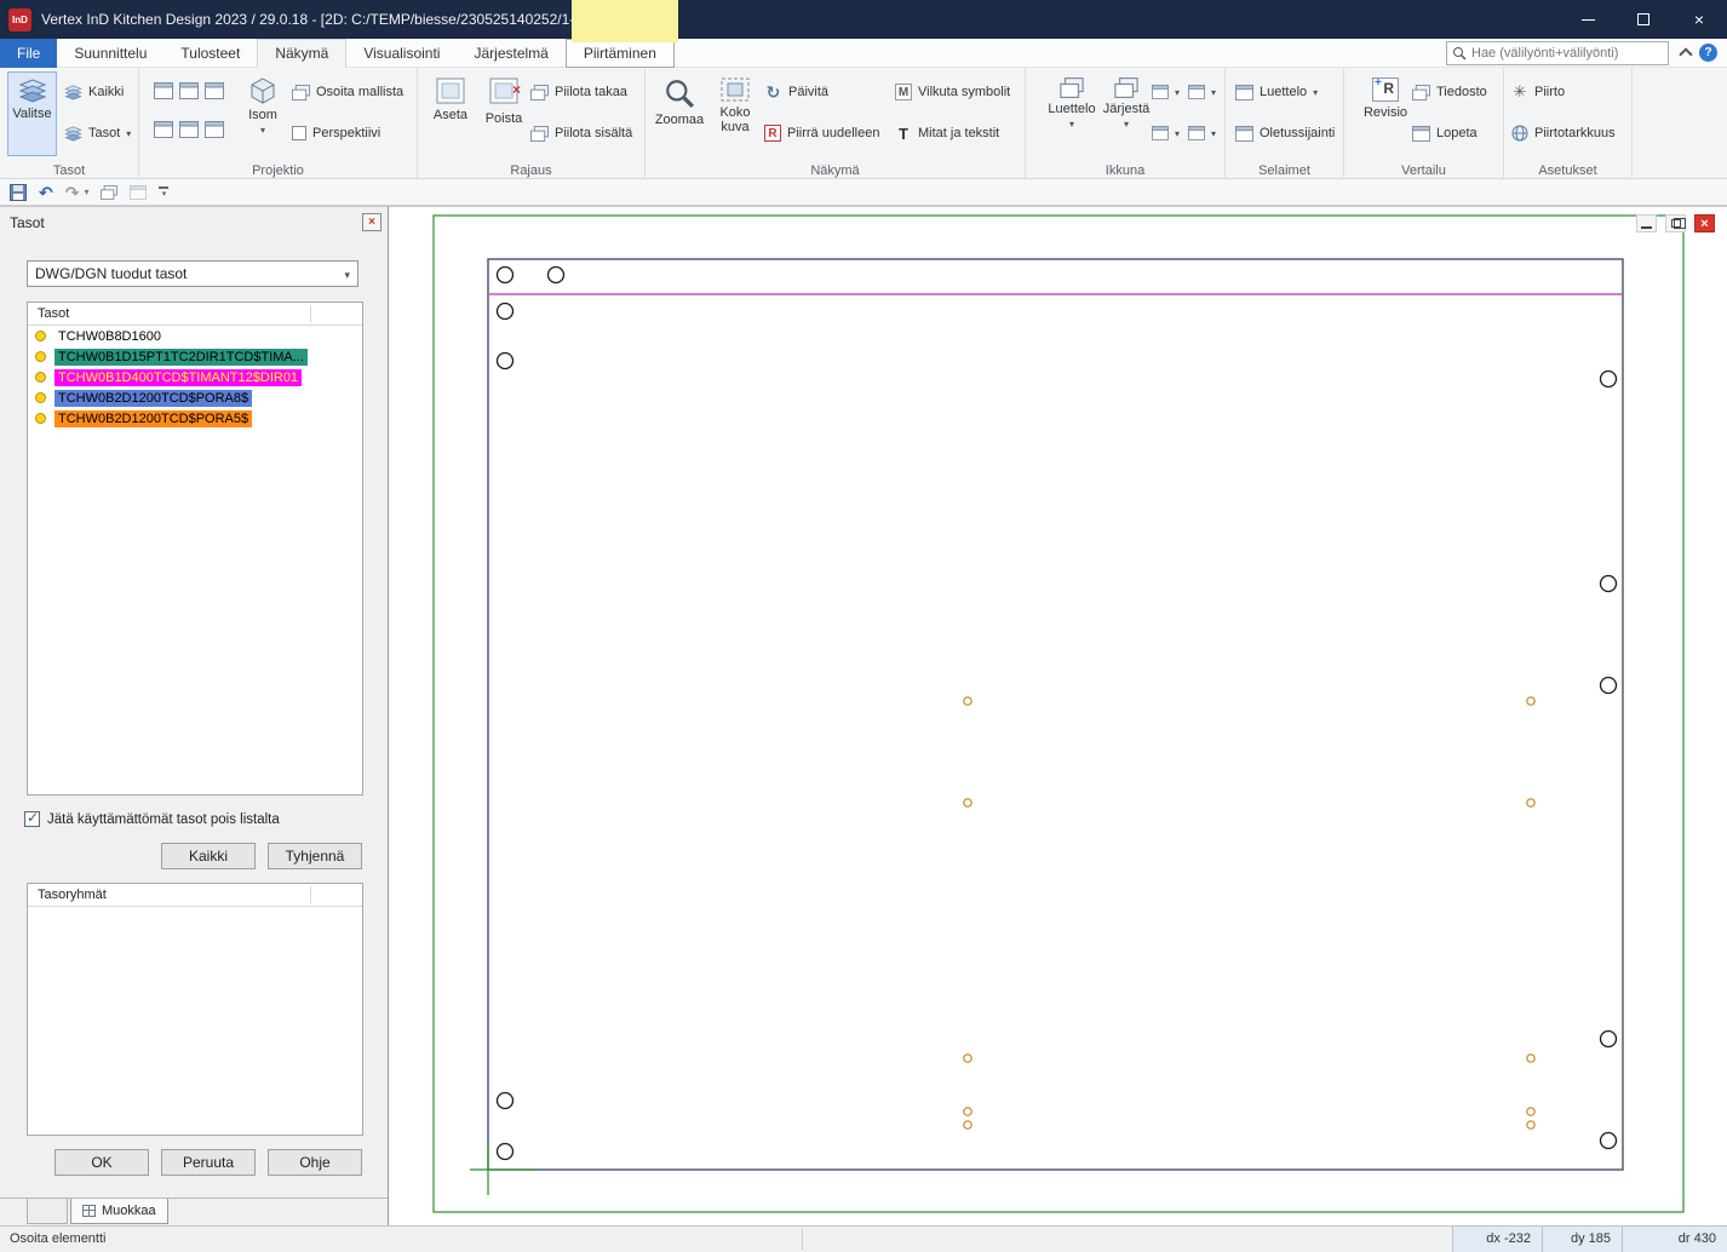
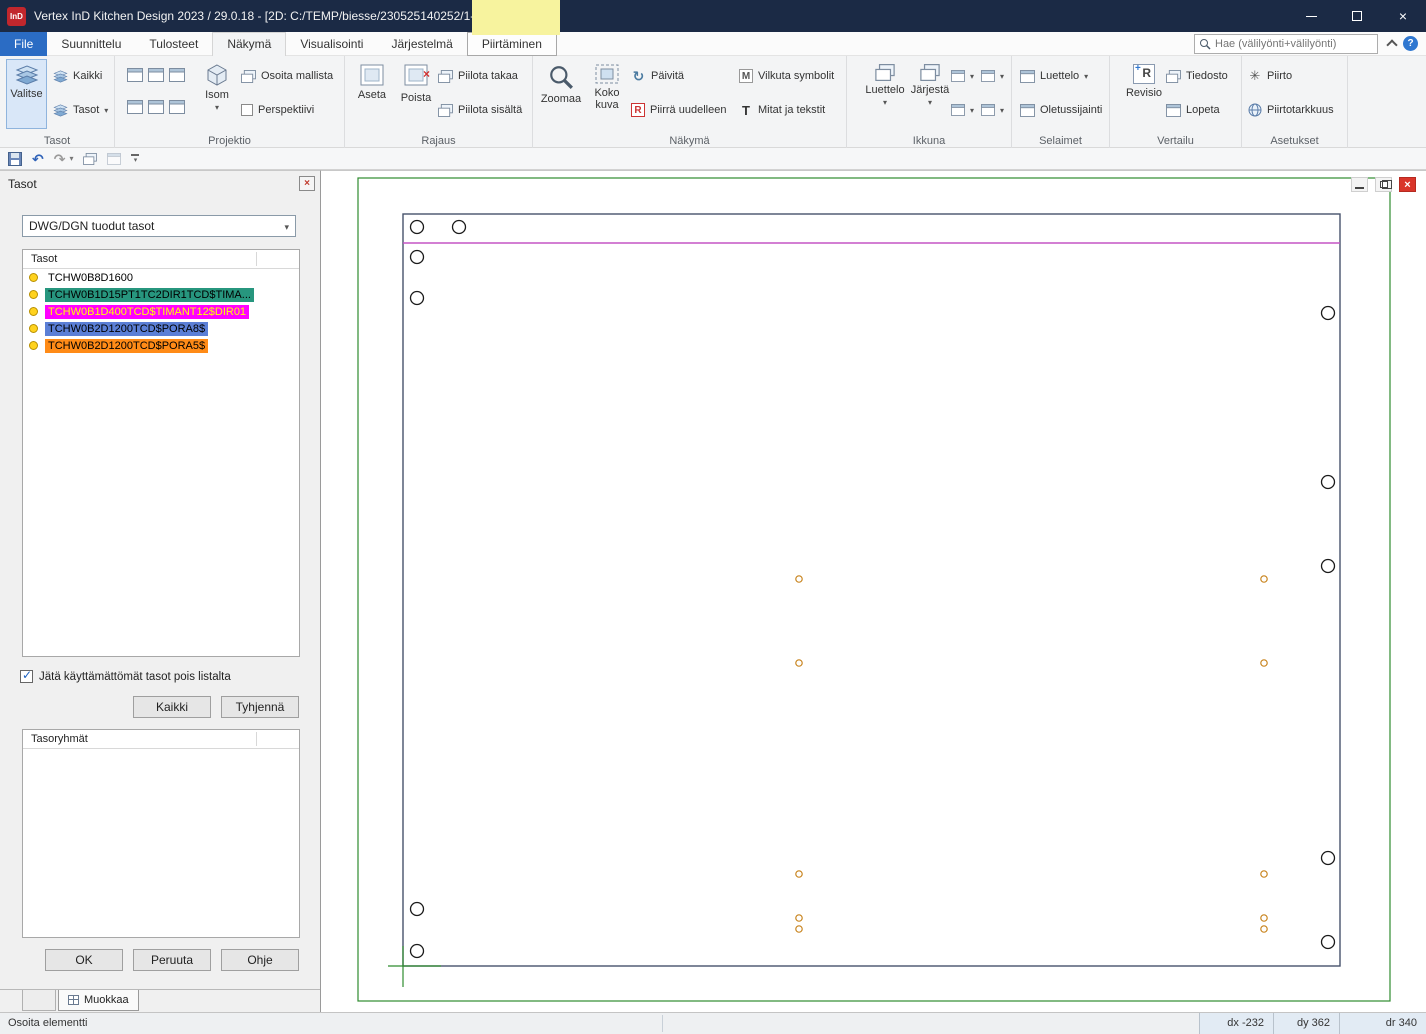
  InD
  Vertex InD Kitchen Design 2023 / 29.0.18 - [2D: C:/TEMP/biesse/230525140252/1
  ×
  File
  Suunnittelu
  Tulosteet
  Näkymä
  Visualisointi
  Järjestelmä
  Piirtäminen
  Hae (välilyönti+välilyönti)
  ?
  Valitse
  Kaikki
  Tasot
  ▾
  Tasot
  Isom
  ▾
  Osoita mallista
  Perspektiivi
  Projektio
  Aseta
  ×
  Poista
  Piilota takaa
  Piilota sisältä
  Rajaus
  Zoomaa
  Koko kuva
  ↻
  Päivitä
  R
  Piirrä uudelleen
  M
  Vilkuta symbolit
  T
  Mitat ja tekstit
  Näkymä
  Luettelo
  ▾
  Järjestä
  ▾
  ▾
  ▾
  ▾
  ▾
  Ikkuna
  Luettelo
  ▾
  Oletussijainti
  Selaimet
  +
  R
  Revisio
  Tiedosto
  Lopeta
  Vertailu
  ✳
  Piirto
  Piirtotarkkuus
  Asetukset
  ↶
  ↷
  ▾
  Tasot
  ×
  DWG/DGN tuodut tasot
  ▾
  Tasot
  TCHW0B8D1600
  TCHW0B1D15PT1TC2DIR1TCD$TIMA...
  TCHW0B1D400TCD$TIMANT12$DIR01
  TCHW0B2D1200TCD$PORA8$
  TCHW0B2D1200TCD$PORA5$
  ✓
  Jätä käyttämättömät tasot pois listalta
  Kaikki
  Tyhjennä
  Tasoryhmät
  OK
  Peruuta
  Ohje
  Muokkaa
  ×
  Osoita elementti
  dx -232
- dy 185
+ dy 362
- dr 430
+ dr 340
